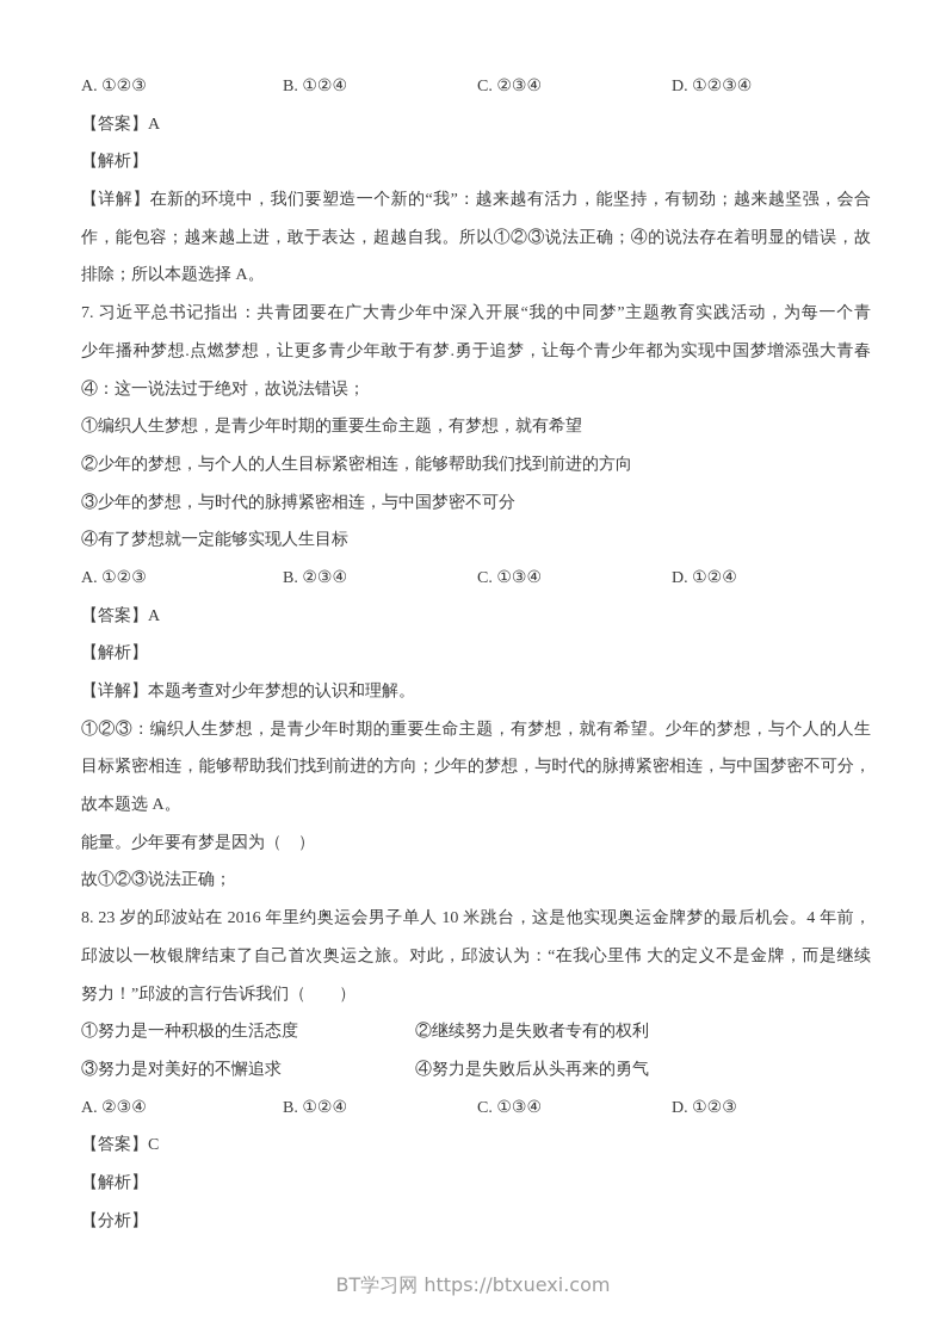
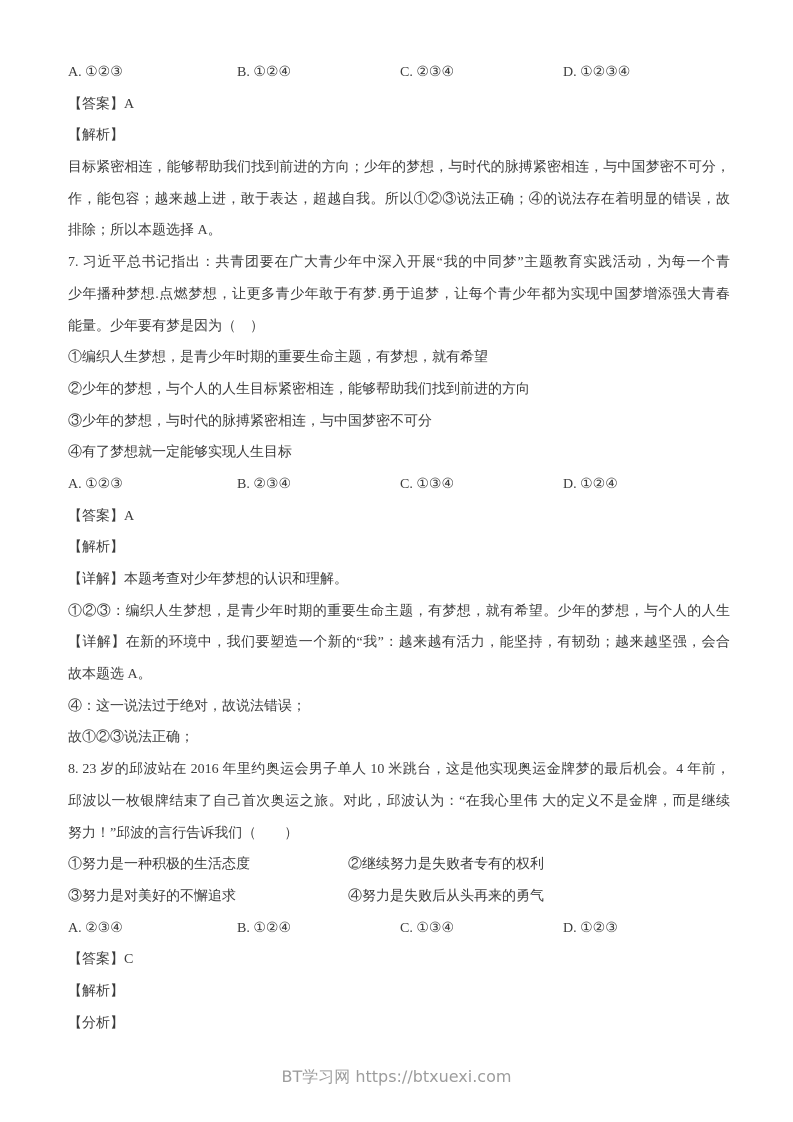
  A. ①②③
  B. ①②④
  C. ②③④
  D. ①②③④
  【答案】A
  【解析】
- 【详解】在新的环境中，我们要塑造一个新的“我”：越来越有活力，能坚持，有韧劲；越来越坚强，会合
+ 目标紧密相连，能够帮助我们找到前进的方向；少年的梦想，与时代的脉搏紧密相连，与中国梦密不可分，
  作，能包容；越来越上进，敢于表达，超越自我。所以①②③说法正确；④的说法存在着明显的错误，故
  排除；所以本题选择 A。
  7. 习近平总书记指出：共青团要在广大青少年中深入开展“我的中同梦”主题教育实践活动，为每一个青
  少年播种梦想.点燃梦想，让更多青少年敢于有梦.勇于追梦，让每个青少年都为实现中国梦增添强大青春
- ④：这一说法过于绝对，故说法错误；
+ 能量。少年要有梦是因为（ ）
  ①编织人生梦想，是青少年时期的重要生命主题，有梦想，就有希望
  ②少年的梦想，与个人的人生目标紧密相连，能够帮助我们找到前进的方向
  ③少年的梦想，与时代的脉搏紧密相连，与中国梦密不可分
  ④有了梦想就一定能够实现人生目标
  A. ①②③
  B. ②③④
  C. ①③④
  D. ①②④
  【答案】A
  【解析】
  【详解】本题考查对少年梦想的认识和理解。
  ①②③：编织人生梦想，是青少年时期的重要生命主题，有梦想，就有希望。少年的梦想，与个人的人生
- 目标紧密相连，能够帮助我们找到前进的方向；少年的梦想，与时代的脉搏紧密相连，与中国梦密不可分，
+ 【详解】在新的环境中，我们要塑造一个新的“我”：越来越有活力，能坚持，有韧劲；越来越坚强，会合
  故本题选 A。
- 能量。少年要有梦是因为（ ）
+ ④：这一说法过于绝对，故说法错误；
  故①②③说法正确；
  8. 23 岁的邱波站在 2016 年里约奥运会男子单人 10 米跳台，这是他实现奥运金牌梦的最后机会。4 年前，
  邱波以一枚银牌结束了自己首次奥运之旅。对此，邱波认为：“在我心里伟 大的定义不是金牌，而是继续
  努力！”邱波的言行告诉我们（ ）
  ①努力是一种积极的生活态度 ②继续努力是失败者专有的权利
  ③努力是对美好的不懈追求 ④努力是失败后从头再来的勇气
  A. ②③④
  B. ①②④
  C. ①③④
  D. ①②③
  【答案】C
  【解析】
  【分析】
  BT学习网 https://btxuexi.com
